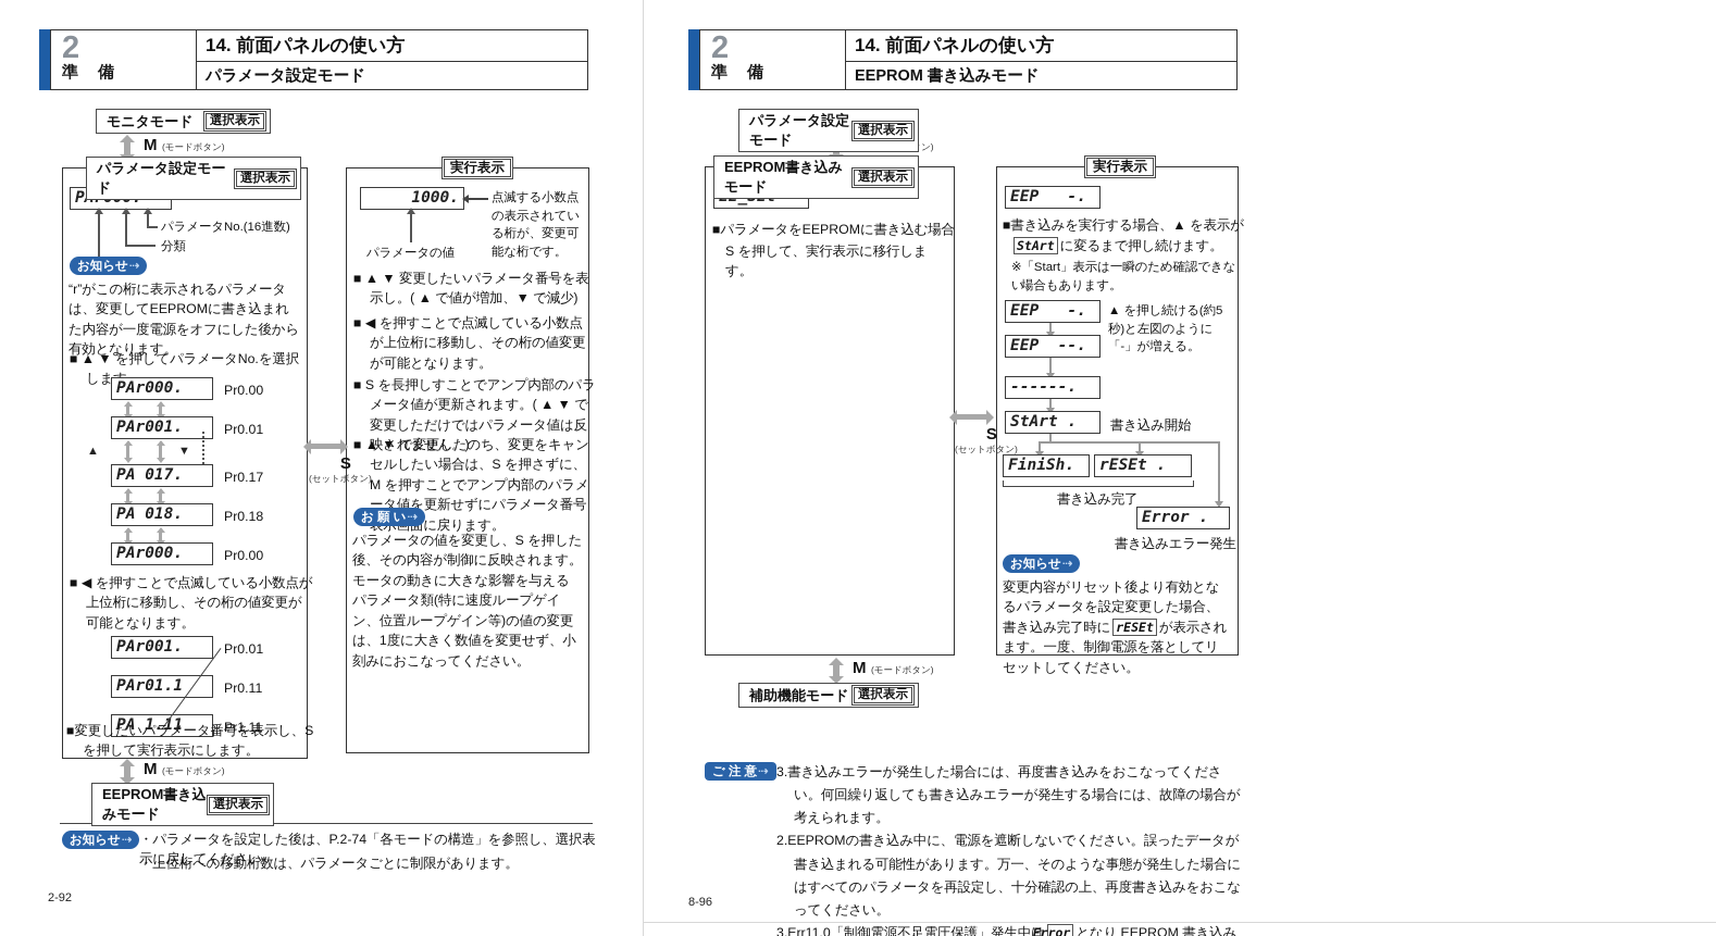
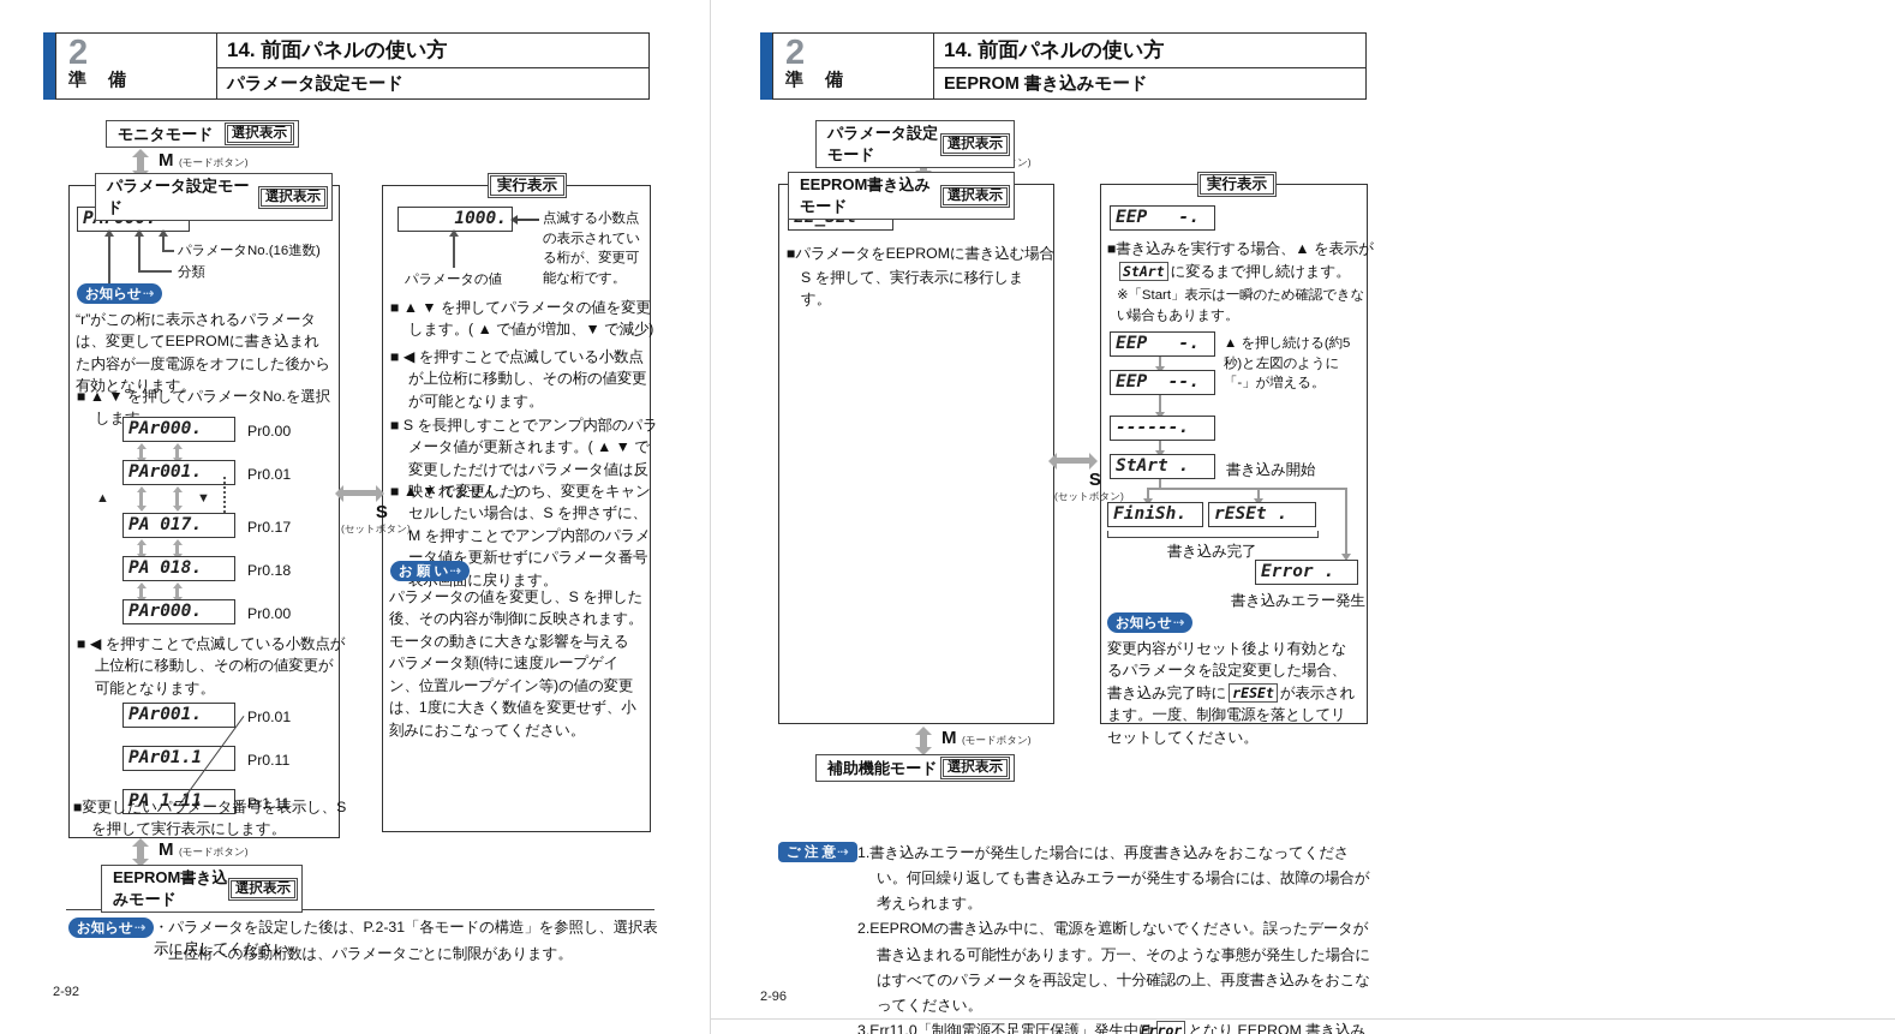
  2
  準 備
  14. 前面パネルの使い方
  パラメータ設定モード
  モニタモード
  選択表示
  M (モードボタン)
  パラメータ設定モード
  選択表示
  パラメータNo.(16進数)
  分類
  お知らせ⇢
  “r”がこの桁に表示されるパラメータは、変更してEEPROMに書き込まれた内容が一度電源をオフにした後から有効となります。
  ■ ▲ ▼ を押してパラメータNo.を選択しま
  PAr000.
  Pr0.00
  PAr001.
  Pr0.01
  ▲
  ▼
  PA 017.
  Pr0.17
  PA 018.
  Pr0.18
  PAr000.
  Pr0.00
  ■ ◀ を押すことで点滅している小数点が上位桁に移動し、その桁の値変更が可能となります。
  PAr001.
  Pr0.01
  PAr01.1
  Pr0.11
  PA 1.11
  Pr1.11
  ■変更したいパラメータ番号を表示し、S を押して実行表示にします。
  実行表示
  1000.
  点滅する小数点の表示されている桁が、変更可能な桁です。
  パラメータの値
- ■ ▲ ▼ 変更したいパラメータ番号を表示し。( ▲ で値が増加、▼ で減少)
+ ■ ▲ ▼ を押してパラメータの値を変更します。( ▲ で値が増加、▼ で減少)
  ■ ◀ を押すことで点滅している小数点が上位桁に移動し、その桁の値変更が可能となります。
  ■ S を長押しすことでアンプ内部のパラメータ値が更新されます。( ▲ ▼ で変更しただけではパラメータ値は反映されません。)
  ■ ▲ ▼ で変更したのち、変更をキャンセルしたい場合は、S を押さずに、M を押すことでアンプ内部のパラメータ値を更新せずにパラメータ番号に戻ります。
  お 願 い⇢
  パラメータの値を変更し、S を押した後、その内容が制御に反映されます。モータの動きに大きな影響を与えるパラメータ類(特に速度ループゲイン、位置ループゲイン等)の値の変更は、1度に大きく数値を変更せず、小刻みにおこなってください。
  S
  (セットボタン)
  M (モードボタン)
  EEPROM書き込みモード
  選択表示
  お知らせ⇢
- ・パラメータを設定した後は、P.2-74「各モードの構造」を参照し、選択表示に戻してください。
+ ・パラメータを設定した後は、P.2-31「各モードの構造」を参照し、選択表示に戻してください。
  ・上位桁への移動桁数は、パラメータごとに制限があります。
  2-92
  2
  準 備
  14. 前面パネルの使い方
  EEPROM 書き込みモード
  パラメータ設定モード
  選択表示
  EEPROM書き込みモード
  選択表示
  ■パラメータをEEPROMに書き込む場合
  S を押して、実行表示に移行します。
  実行表示
  EEP -.
  ■書き込みを実行する場合、▲ を表示が
  StArt に変るまで押し続けます。
  ※「Start」表示は一瞬のため確認できない
  場合もあります。
  EEP -.
  EEP --.
  ------.
  StArt .
  ▲ を押し続ける(約5秒)と左図のように「-」が増える。
  書き込み開始
  FiniSh.
  rESEt .
  書き込み完了
  Error .
  書き込みエラー発生
  お知らせ⇢
  変更内容がリセット後より有効となるパラメータを設定変更した場合、書き込み完了時に rESEt が表示されます。一度、制御電源を落としてリセットしてください。
  S
  (セットボタン)
  M (モードボタン)
  補助機能モード
  選択表示
  ご 注 意⇢
- 3.書き込みエラーが発生した場合には、再度書き込みをおこなってください。何回繰り返しても書き込みエラーが発生する場合には、故障の場合が考えられます。
+ 1.書き込みエラーが発生した場合には、再度書き込みをおこなってください。何回繰り返しても書き込みエラーが発生する場合には、故障の場合が考えられます。
  2.EEPROMの書き込み中に、電源を遮断しないでください。誤ったデータが書き込まれる可能性があります。万一、そのような事態が発生した場合にはすべてのパラメータを再設定し、十分確認の上、再度書き込みをおこなってください。
  3.Err11.0「制御電源不足電圧保護」発生中Error となり EEPROM 書き込み
- 8-96
+ 2-96
